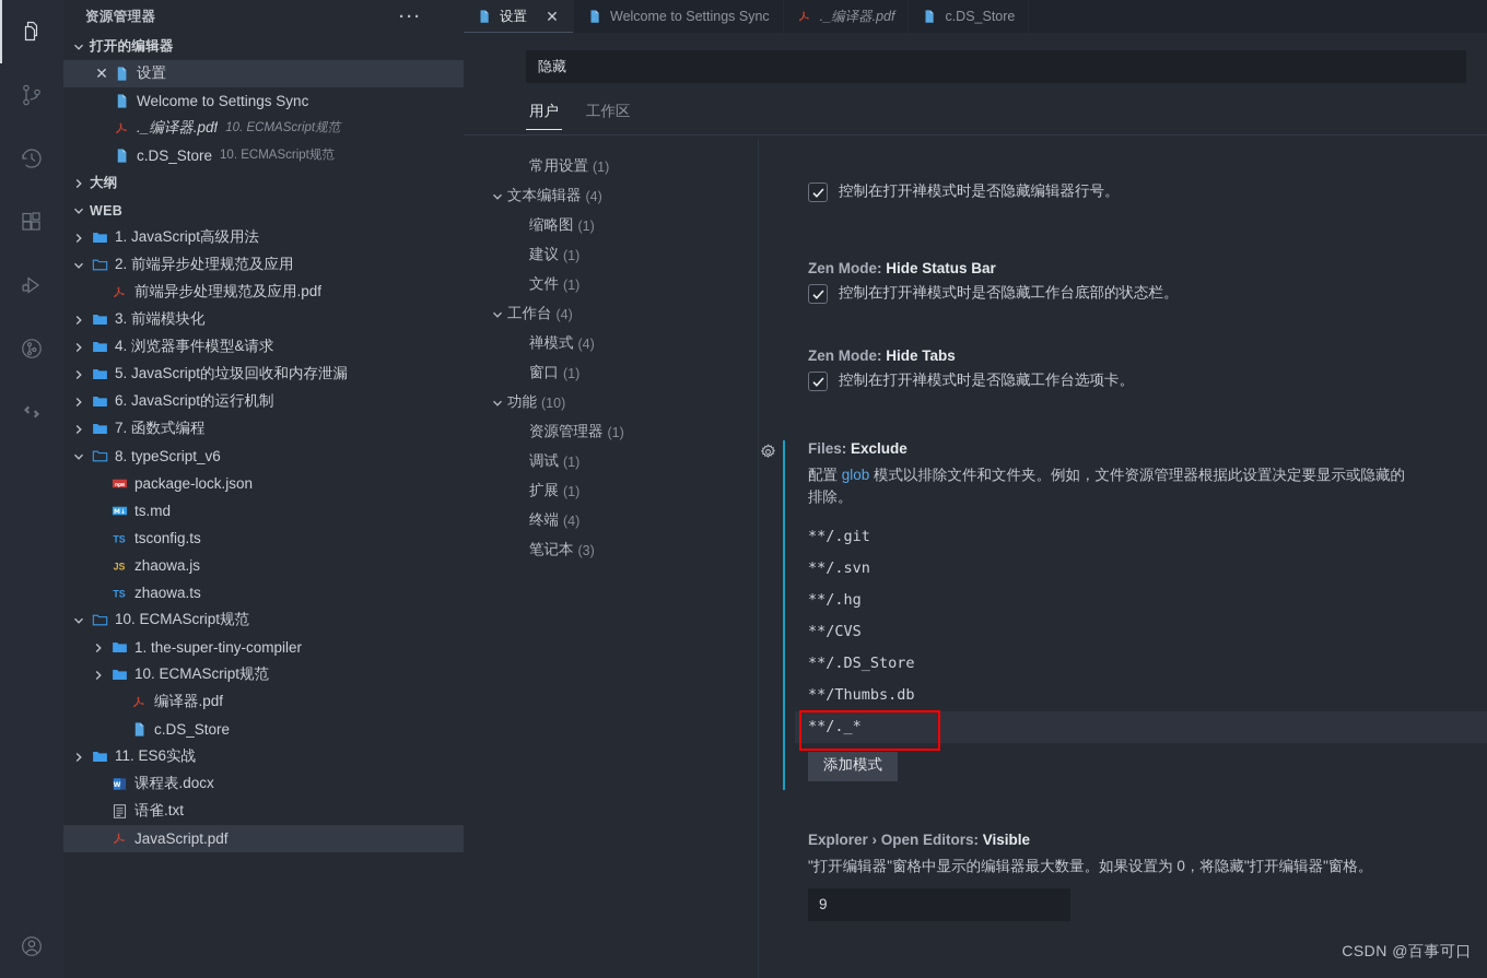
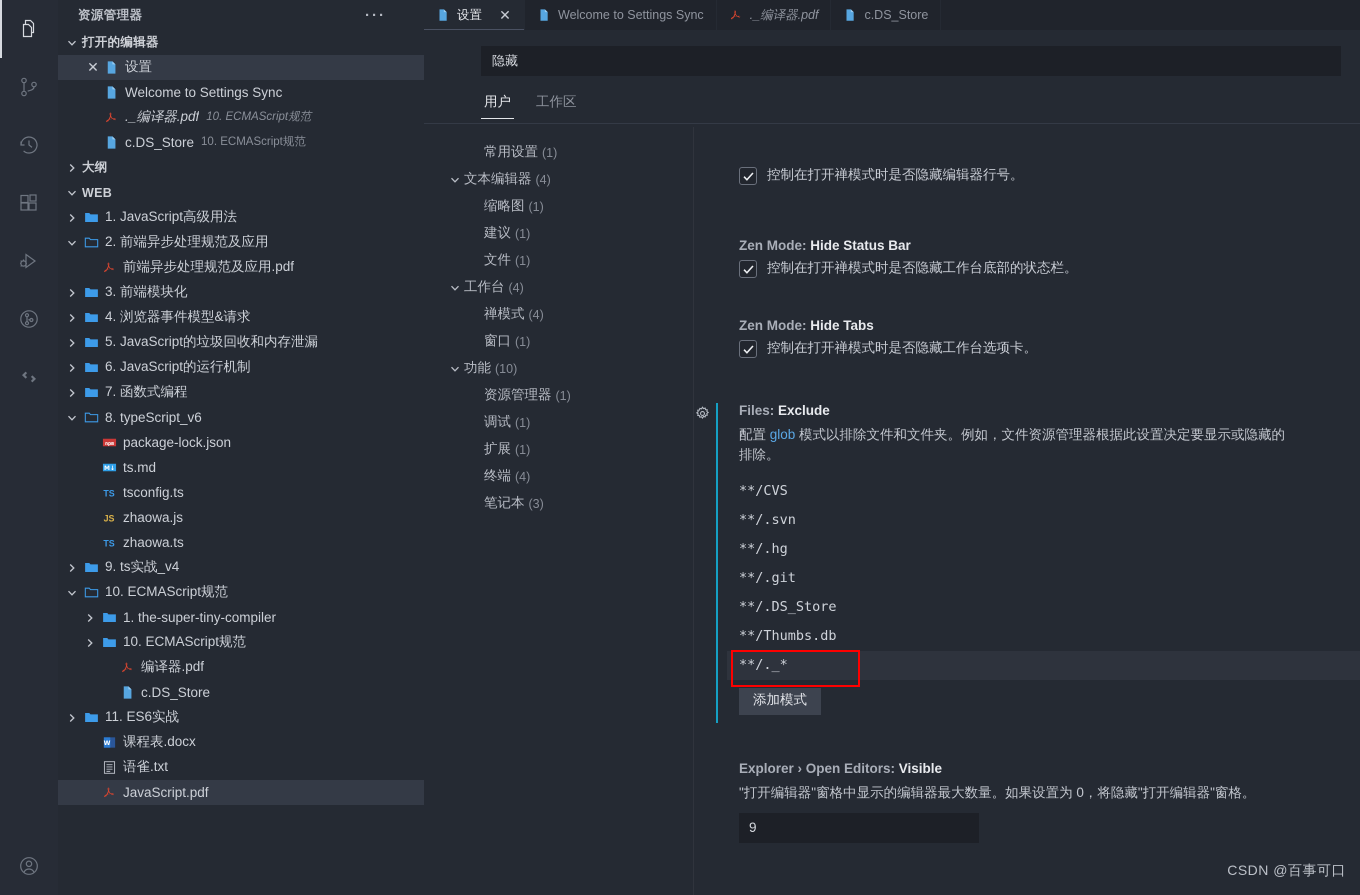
  资源管理器
  ···
  打开的编辑器
  ✕
  设置
  Welcome to Settings Sync
  ._编译器.pdf
  10. ECMAScript规范
  c.DS_Store
  10. ECMAScript规范
  大纲
  WEB
  1. JavaScript高级用法
  2. 前端异步处理规范及应用
  前端异步处理规范及应用.pdf
  3. 前端模块化
  4. 浏览器事件模型&请求
  5. JavaScript的垃圾回收和内存泄漏
  6. JavaScript的运行机制
  7. 函数式编程
  8. typeScript_v6
  package-lock.json
  ts.md
  TS
  tsconfig.ts
  JS
  zhaowa.js
  TS
  zhaowa.ts
+ 9. ts实战_v4
  10. ECMAScript规范
  1. the-super-tiny-compiler
  10. ECMAScript规范
  编译器.pdf
  c.DS_Store
  11. ES6实战
  课程表.docx
  语雀.txt
  JavaScript.pdf
  设置
  ✕
  Welcome to Settings Sync
  ._编译器.pdf
  c.DS_Store
  隐藏
  用户
  工作区
  常用设置
  (1)
  文本编辑器
  (4)
  缩略图
  (1)
  建议
  (1)
  文件
  (1)
  工作台
  (4)
  禅模式
  (4)
  窗口
  (1)
  功能
  (10)
  资源管理器
  (1)
  调试
  (1)
  扩展
  (1)
  终端
  (4)
  笔记本
  (3)
  控制在打开禅模式时是否隐藏编辑器行号。
  Zen Mode: Hide Status Bar
  控制在打开禅模式时是否隐藏工作台底部的状态栏。
  Zen Mode: Hide Tabs
  控制在打开禅模式时是否隐藏工作台选项卡。
  Files: Exclude
  配置 glob 模式以排除文件和文件夹。例如，文件资源管理器根据此设置决定要显示或隐藏的
  排除。
- **/.git
+ **/CVS
  **/.svn
  **/.hg
- **/CVS
+ **/.git
  **/.DS_Store
  **/Thumbs.db
  **/._*
  添加模式
  Explorer › Open Editors: Visible
  "打开编辑器"窗格中显示的编辑器最大数量。如果设置为 0，将隐藏"打开编辑器"窗格。
  9
  CSDN @百事可口
